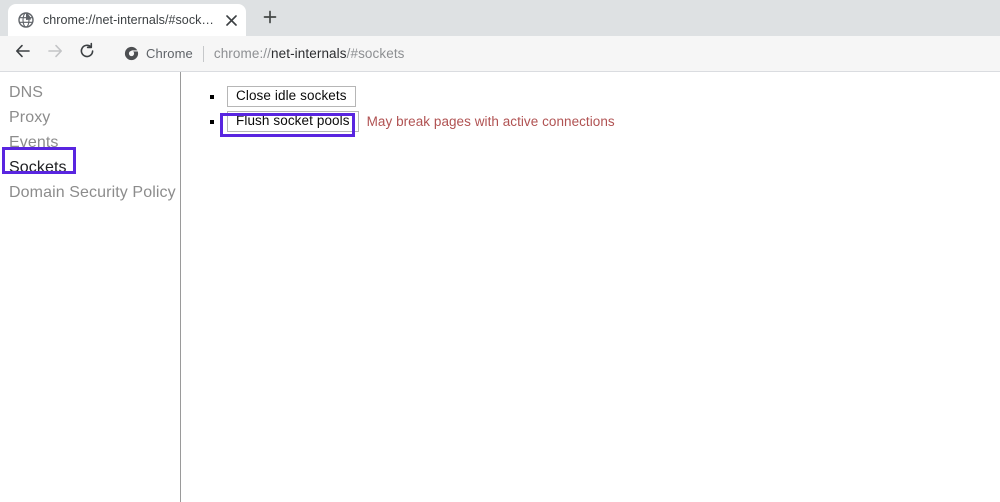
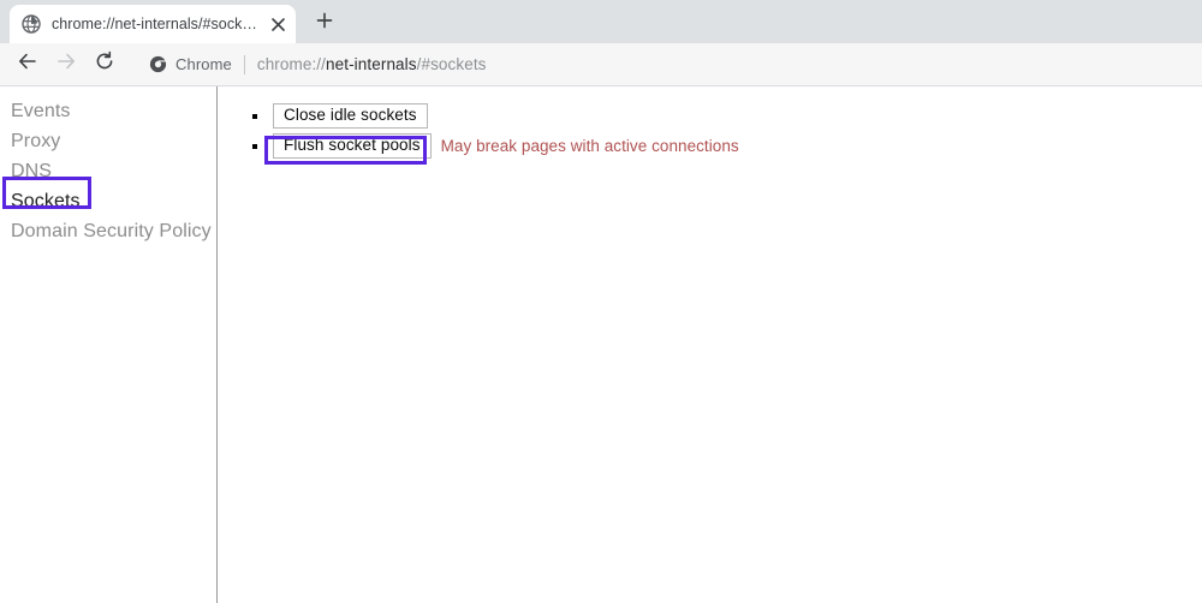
  chrome://net-internals/#sockets
  Chrome
  chrome://net-internals/#sockets
- DNS
+ Events
  Proxy
- Events
+ DNS
  Sockets
  Domain Security Policy
  Close idle sockets
  Flush socket pools
  May break pages with active connections
